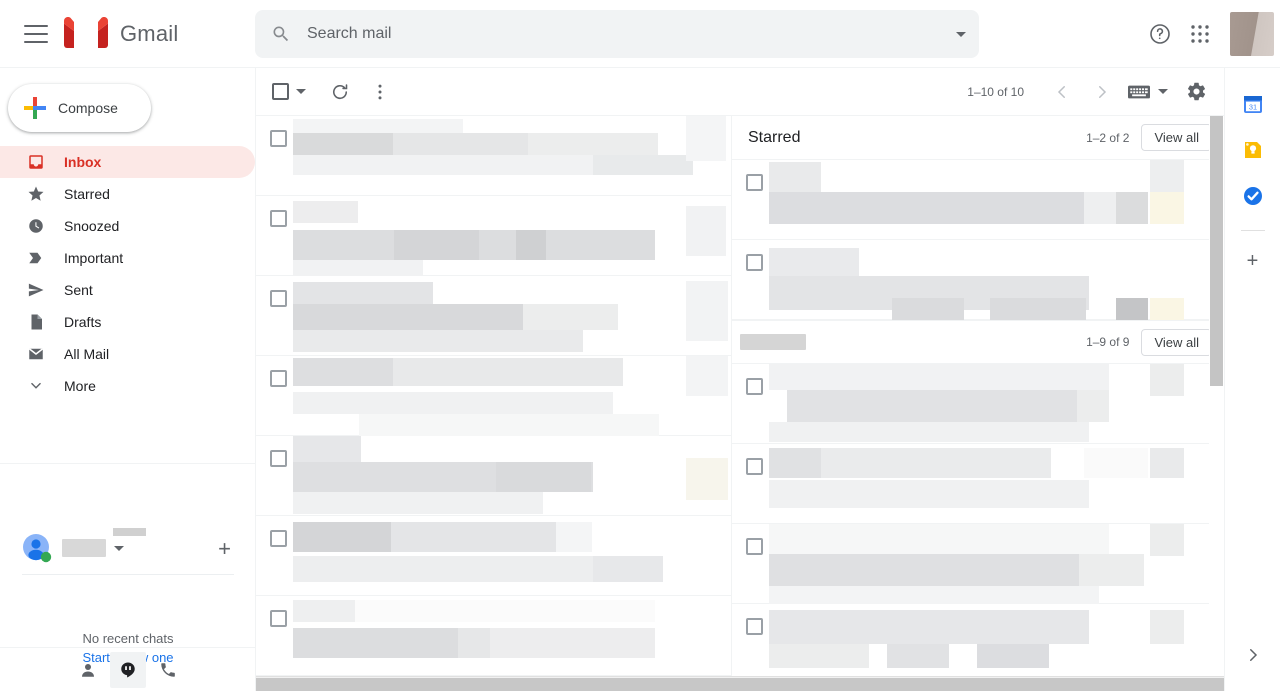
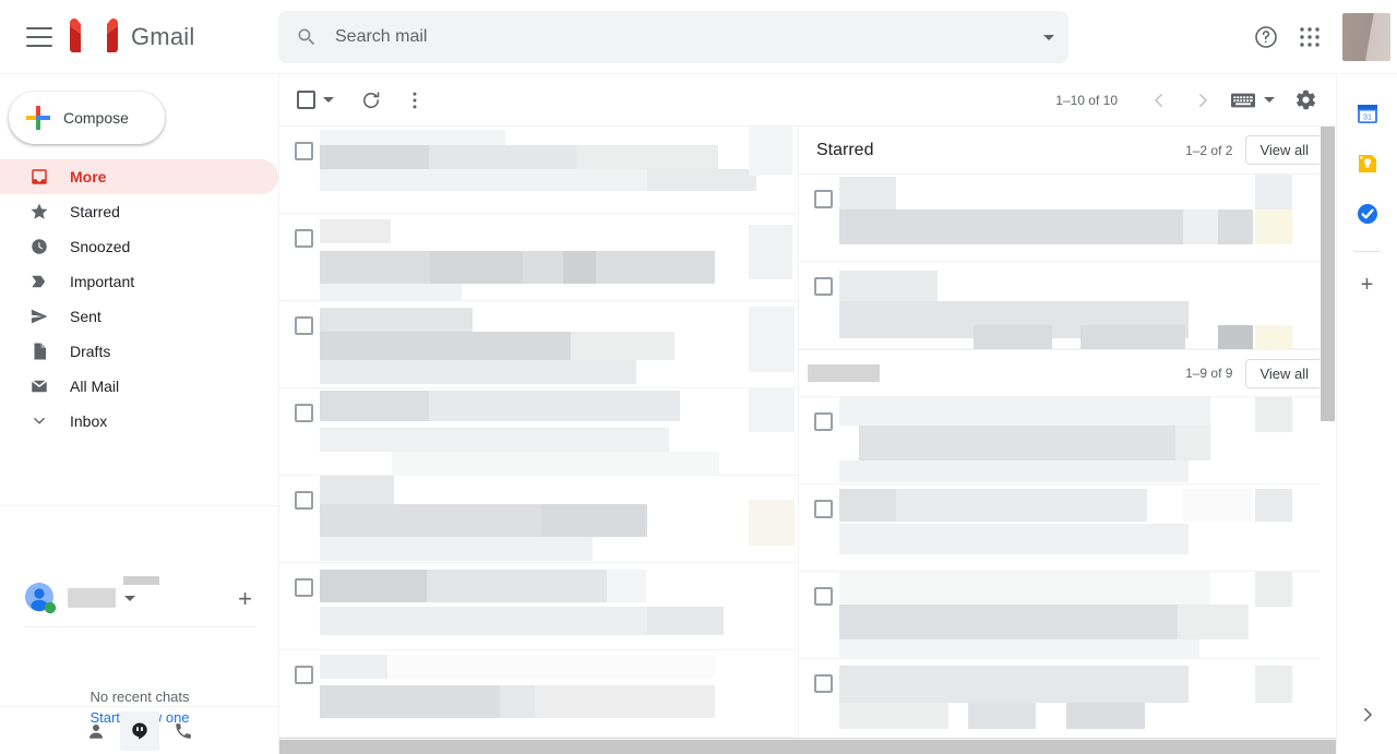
  Gmail
  Search mail
  Compose
- Inbox
+ More
  Starred
  Snoozed
  Important
  Sent
  Drafts
  All Mail
- More
+ Inbox
  +
  No recent chats
  1–10 of 10
  Starred
  1–2 of 2
  View all
  1–9 of 9
  View all
  31
  +
